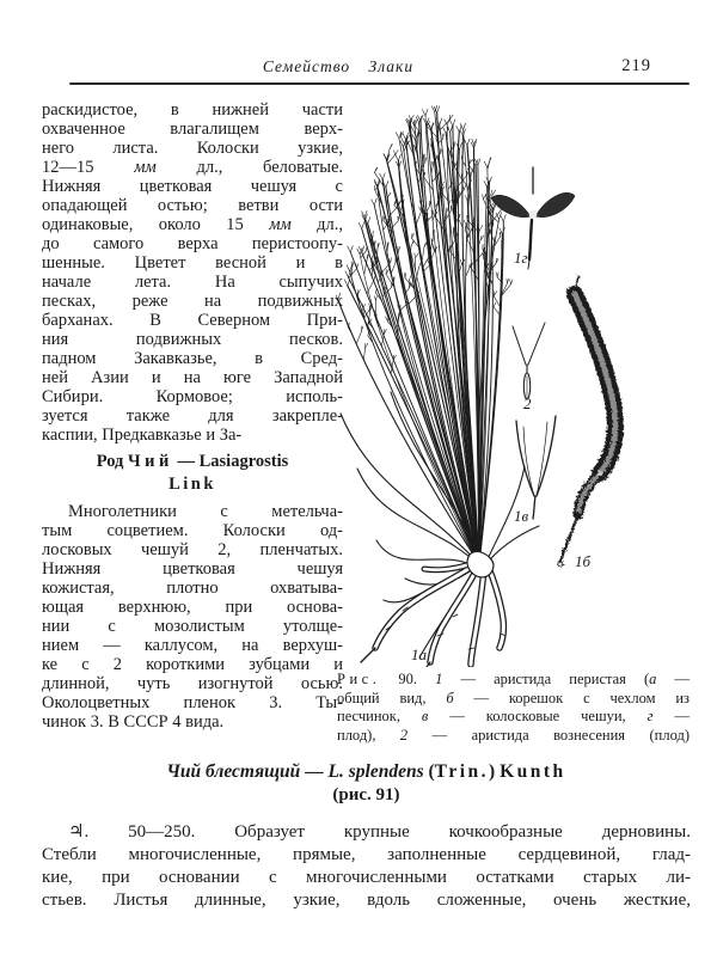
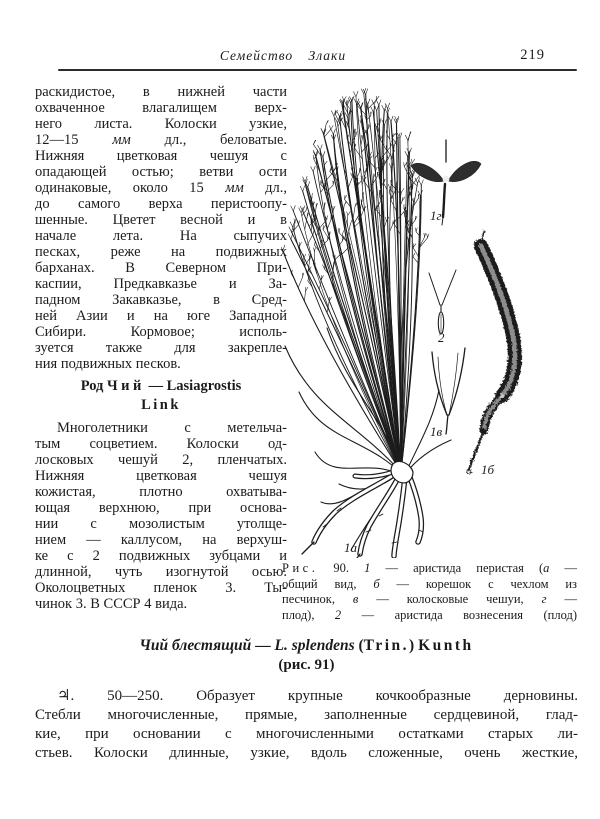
  Семейство Злаки
  219
  раскидистое, в нижней части
  охваченное влагалищем верх-
  него листа. Колоски узкие,
  12—15 мм дл., беловатые.
  Нижняя цветковая чешуя с
  опадающей остью; ветви ости
  одинаковые, около 15 мм дл.,
  до самого верха перистоопу-
  шенные. Цветет весной и в
  начале лета. На сыпучих
  песках, реже на подвижны
  барханах. В Северном При-
- ния подвижных песков.
+ каспии, Предкавказье и За-
  падном Закавказье, в Сред-
  ней Азии и на юге Западной
  Сибири. Кормовое; исполь-
  зуется также для закрепле-
- каспии, Предкавказье и За-
+ ния подвижных песков.
  Род Чий — Lasiagrostis
  Link
  Многолетники с метельча-
  тым соцветием. Колоски од-
  лосковых чешуй 2, пленчатых.
  Нижняя цветковая чешуя
  кожистая, плотно охватыва-
  ющая верхнюю, при основа-
  нии с мозолистым утолще-
  нием — каллусом, на верхуш-
- ке с 2 короткими зубцами и
+ ке с 2 подвижных зубцами и
  длинной, чуть изогнутой осью.
  Околоцветных пленок 3. Ты-
  чинок 3. В СССР 4 вида.
  1г
  2
  1в
  1б
  1а
  Рис. 90. 1 — аристида перистая (а —
  общий вид, б — корешок с чехлом из
  песчинок, в — колосковые чешуи, г —
  плод), 2 — аристида вознесения (плод)
  Чий блестящий — L. splendens (Trin.) Kunth
  (рис. 91)
  ♃. 50—250. Образует крупные кочкообразные дерновины.
  Стебли многочисленные, прямые, заполненные сердцевиной, глад-
  кие, при основании с многочисленными остатками старых ли-
- стьев. Листья длинные, узкие, вдоль сложенные, очень жесткие,
+ стьев. Колоски длинные, узкие, вдоль сложенные, очень жесткие,
